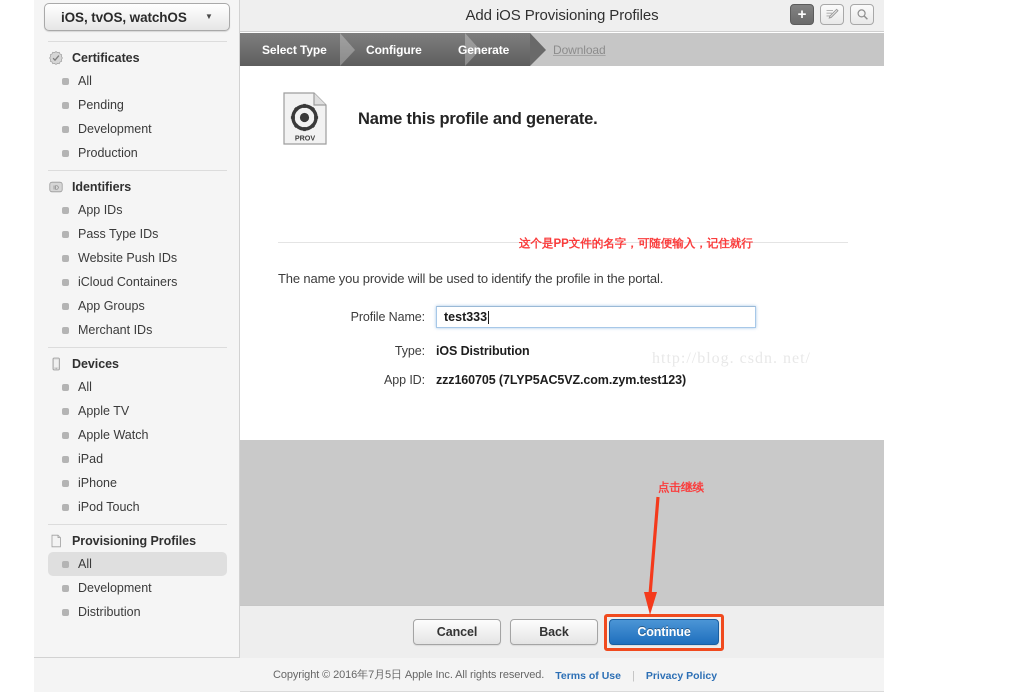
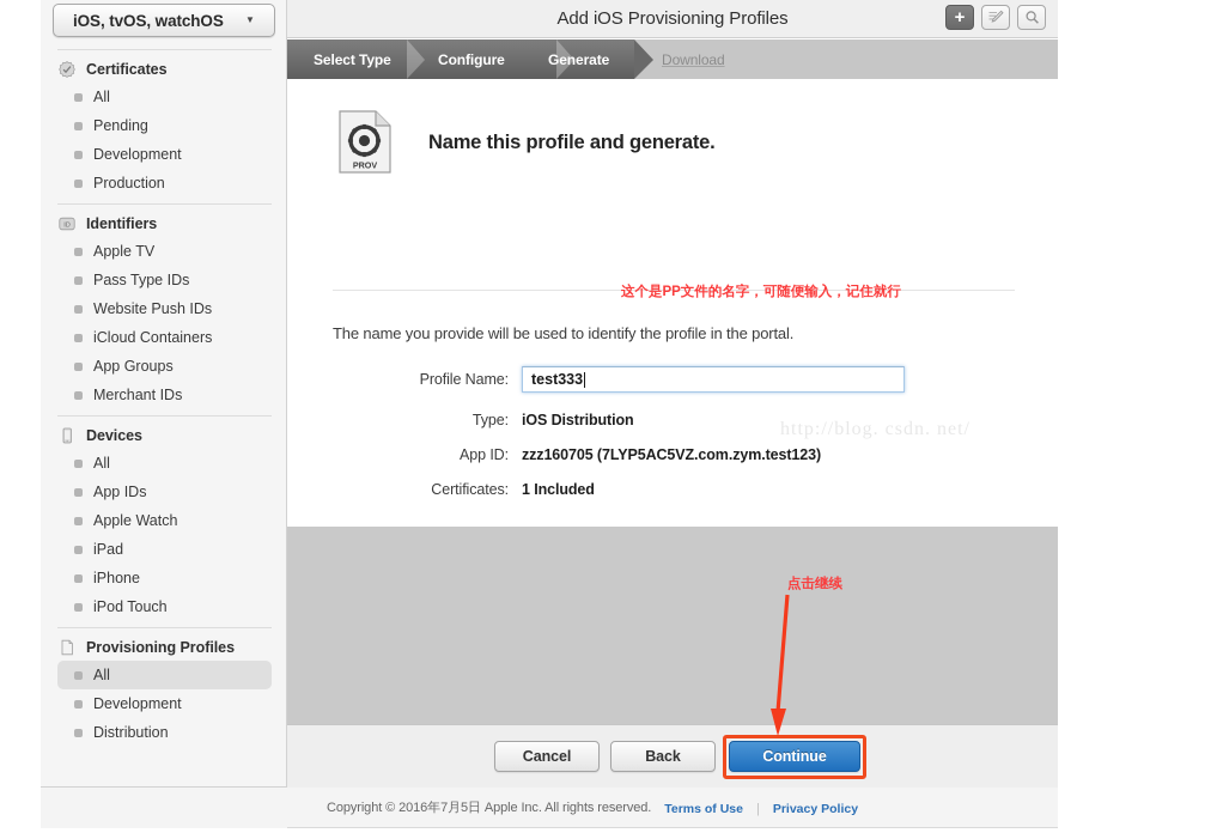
  iOS, tvOS, watchOS
  ▼
  Certificates
  All
  Pending
  Development
  Production
  Identifiers
- App IDs
+ Apple TV
  Pass Type IDs
  Website Push IDs
  iCloud Containers
  App Groups
  Merchant IDs
  Devices
  All
- Apple TV
+ App IDs
  Apple Watch
  iPad
  iPhone
  iPod Touch
  Provisioning Profiles
  All
  Development
  Distribution
  Add iOS Provisioning Profiles
  +
  Select Type
  Configure
  Generate
  Download
  PROV
  Name this profile and generate.
  The name you provide will be used to identify the profile in the portal.
  Profile Name:
  test333
  Type:
  iOS Distribution
  App ID:
  zzz160705 (7LYP5AC5VZ.com.zym.test123)
+ Certificates:
+ 1 Included
  Cancel
  Back
  Continue
  Copyright © 2016年7月5日 Apple Inc. All rights reserved.
  Terms of Use
  |
  Privacy Policy
  这个是PP文件的名字，可随便输入，记住就行
  点击继续
